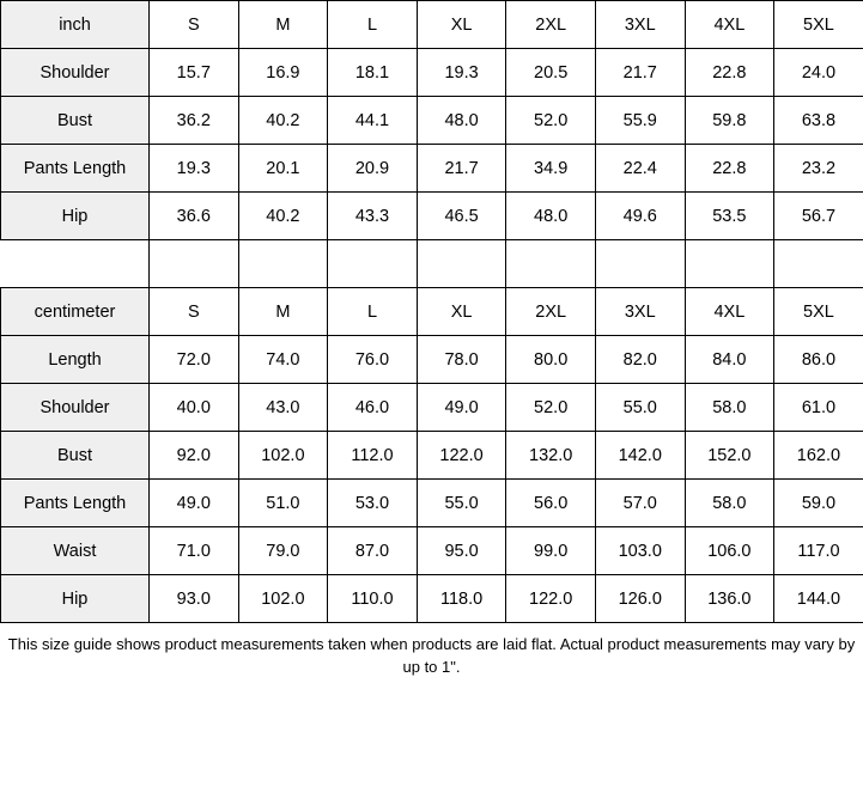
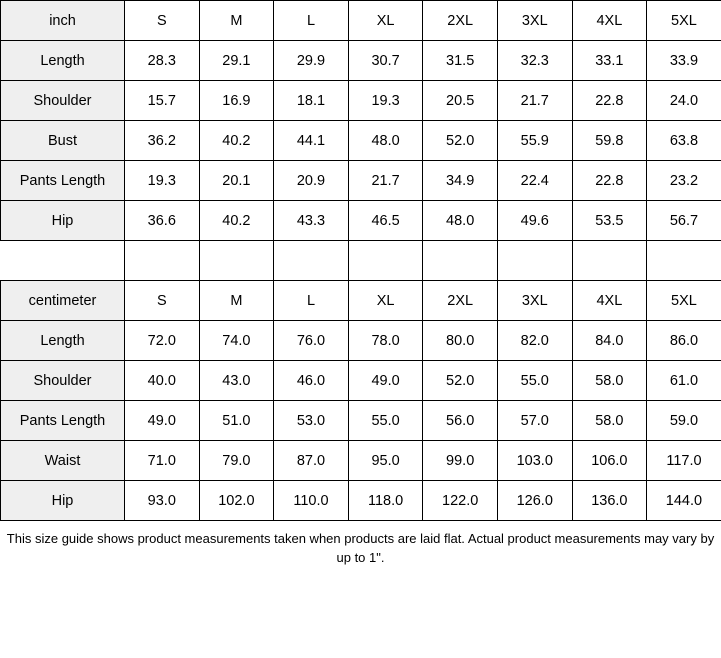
  inch	S	M	L	XL	2XL	3XL	4XL	5XL
+ Length	28.3	29.1	29.9	30.7	31.5	32.3	33.1	33.9
  Shoulder	15.7	16.9	18.1	19.3	20.5	21.7	22.8	24.0
  Bust	36.2	40.2	44.1	48.0	52.0	55.9	59.8	63.8
  Pants Length	19.3	20.1	20.9	21.7	34.9	22.4	22.8	23.2
  Hip	36.6	40.2	43.3	46.5	48.0	49.6	53.5	56.7
  centimeter	S	M	L	XL	2XL	3XL	4XL	5XL
  Length	72.0	74.0	76.0	78.0	80.0	82.0	84.0	86.0
  Shoulder	40.0	43.0	46.0	49.0	52.0	55.0	58.0	61.0
- Bust	92.0	102.0	112.0	122.0	132.0	142.0	152.0	162.0
  Pants Length	49.0	51.0	53.0	55.0	56.0	57.0	58.0	59.0
  Waist	71.0	79.0	87.0	95.0	99.0	103.0	106.0	117.0
  Hip	93.0	102.0	110.0	118.0	122.0	126.0	136.0	144.0
  This size guide shows product measurements taken when products are laid flat. Actual product measurements may vary by up to 1".
